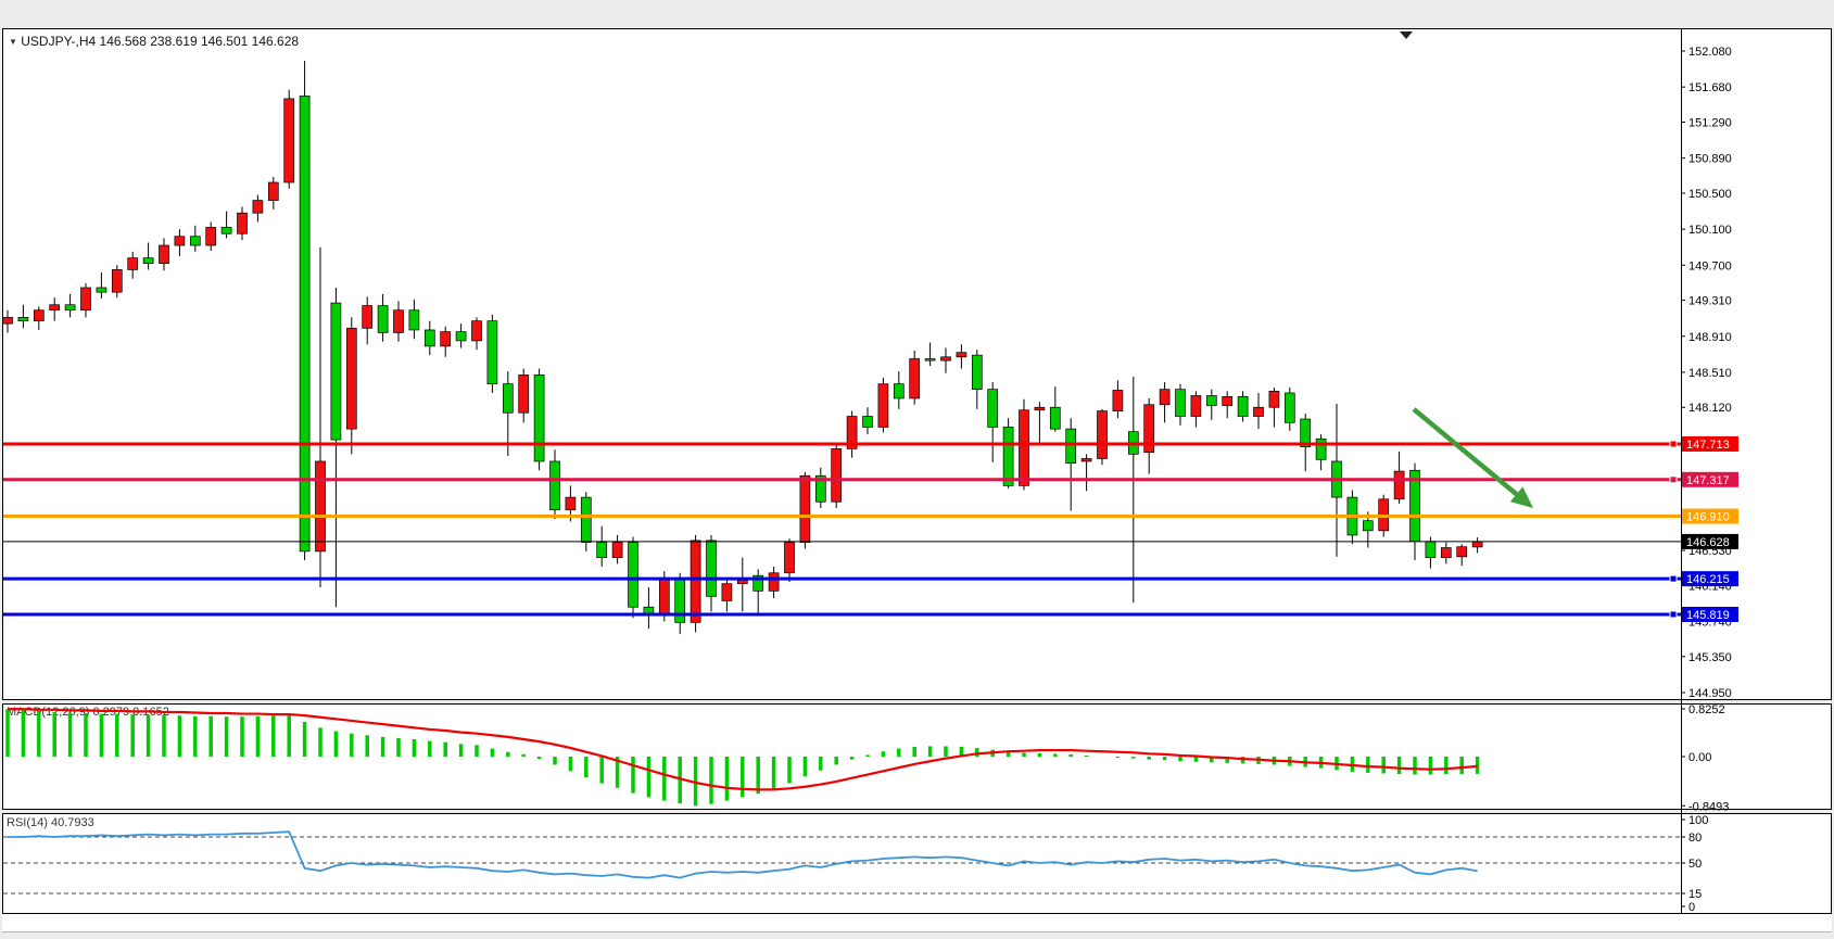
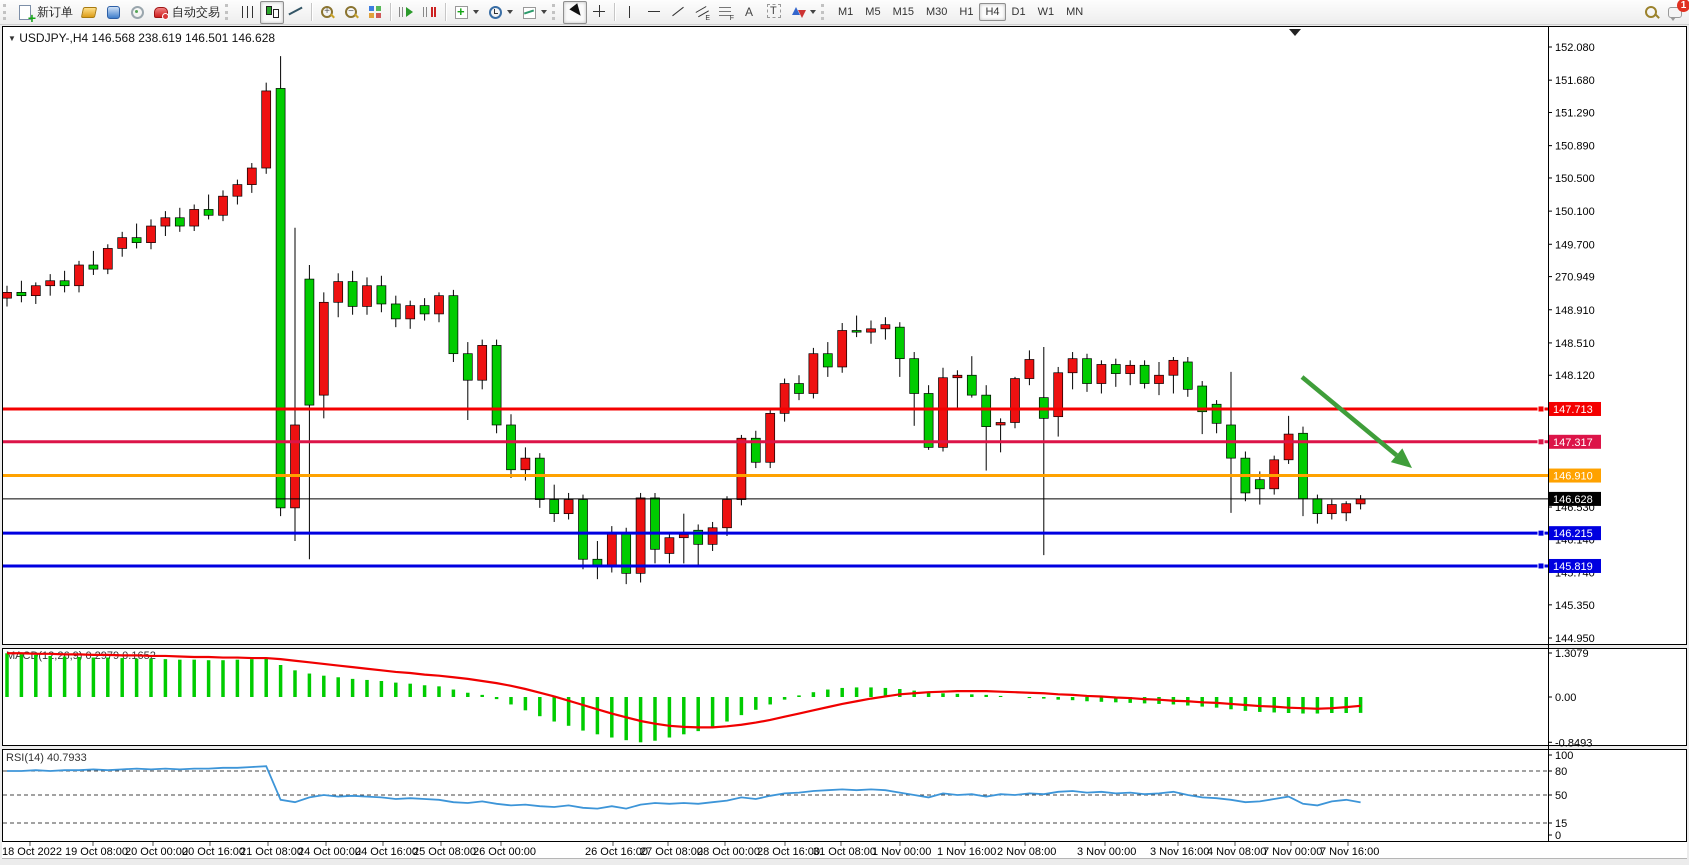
+ 新订单
+ 自动交易
+ M1
+ M5
+ M15
+ M30
+ H1
+ H4
+ D1
+ W1
+ MN
+ 1
  ▼ USDJPY-,H4 146.568 238.619 146.501 146.628
  RSI(14) 40.7933
  152.080
  151.680
  151.290
  150.890
  150.500
  150.100
  149.700
- 149.310
+ 270.949
  148.910
  148.510
  148.120
  146.530
  146.140
  145.740
  145.350
  144.950
  147.713
  147.317
  146.910
  146.215
  145.819
  146.628
- 0.8252
+ 1.3079
  0.00
  -0.8493
  100
  80
  50
  15
  0
+ 18 Oct 2022
+ 19 Oct 08:00
+ 20 Oct 00:00
+ 20 Oct 16:00
+ 21 Oct 08:00
+ 24 Oct 00:00
+ 24 Oct 16:00
+ 25 Oct 08:00
+ 26 Oct 00:00
+ 26 Oct 16:00
+ 27 Oct 08:00
+ 28 Oct 00:00
+ 28 Oct 16:00
+ 31 Oct 08:00
+ 1 Nov 00:00
+ 1 Nov 16:00
+ 2 Nov 08:00
+ 3 Nov 00:00
+ 3 Nov 16:00
+ 4 Nov 08:00
+ 7 Nov 00:00
+ 7 Nov 16:00
